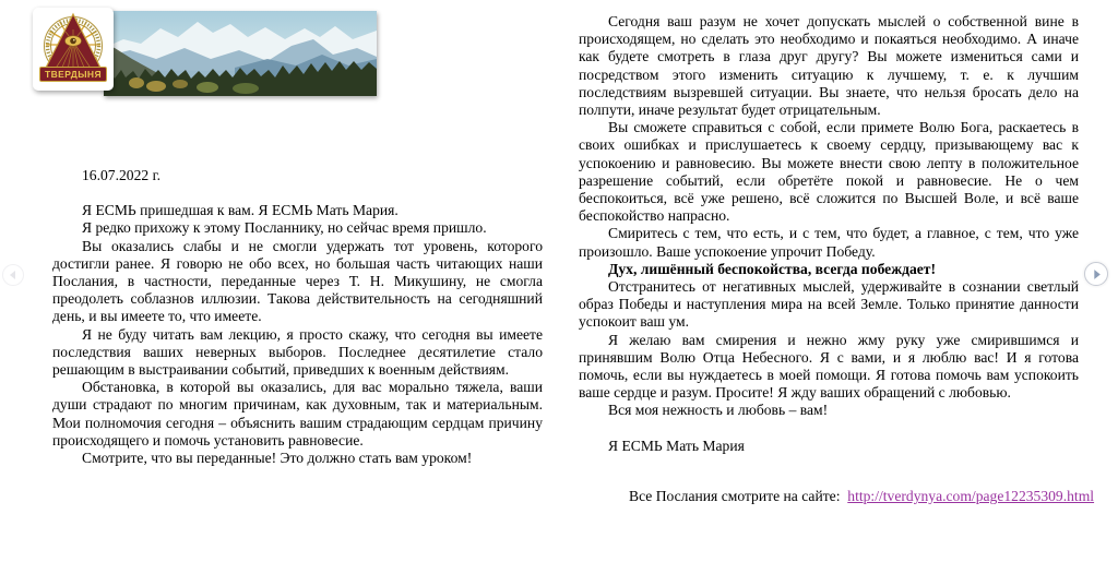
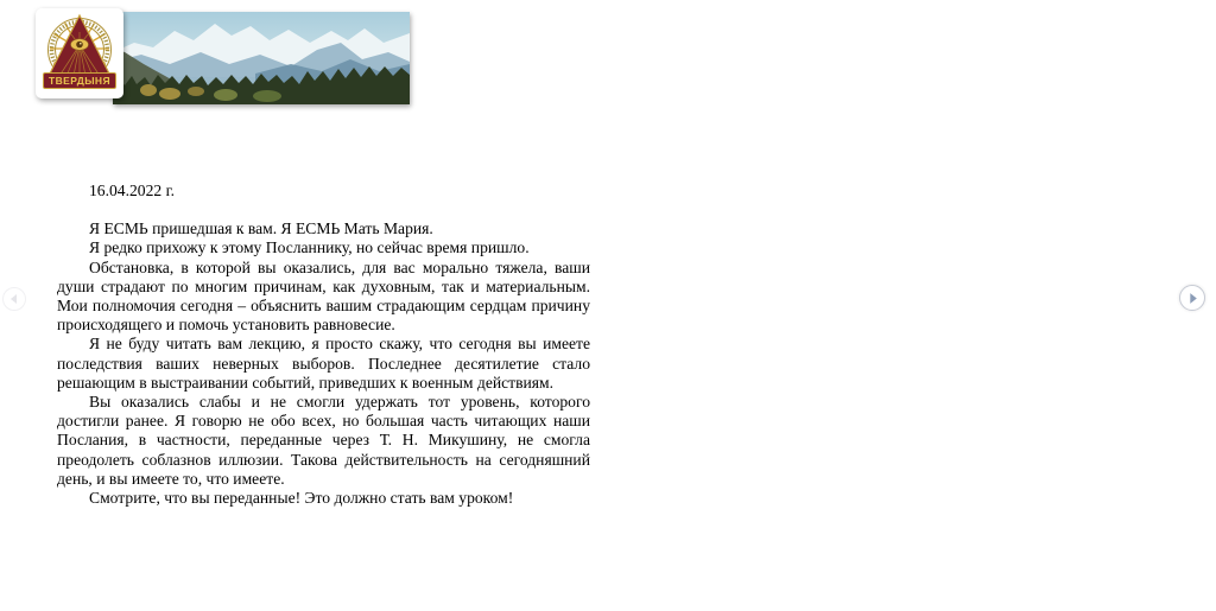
  ТВЕРДЫНЯ
- 16.07.2022 г.
+ 16.04.2022 г.
  Я ЕСМЬ пришедшая к вам. Я ЕСМЬ Мать Мария.
  Я редко прихожу к этому Посланнику, но сейчас время пришло.
- Вы оказались слабы и не смогли удержать тот уровень, которого достигли ранее. Я говорю не обо всех, но большая часть читающих наши Послания, в частности, переданные через Т. Н. Микушину, не смогла преодолеть соблазнов иллюзии. Такова действительность на сегодняшний день, и вы имеете то, что имеете.
+ Обстановка, в которой вы оказались, для вас морально тяжела, ваши души страдают по многим причинам, как духовным, так и материальным. Мои полномочия сегодня – объяснить вашим страдающим сердцам причину происходящего и помочь установить равновесие.
  Я не буду читать вам лекцию, я просто скажу, что сегодня вы имеете последствия ваших неверных выборов. Последнее десятилетие стало решающим в выстраивании событий, приведших к военным действиям.
- Обстановка, в которой вы оказались, для вас морально тяжела, ваши души страдают по многим причинам, как духовным, так и материальным. Мои полномочия сегодня – объяснить вашим страдающим сердцам причину происходящего и помочь установить равновесие.
+ Вы оказались слабы и не смогли удержать тот уровень, которого достигли ранее. Я говорю не обо всех, но большая часть читающих наши Послания, в частности, переданные через Т. Н. Микушину, не смогла преодолеть соблазнов иллюзии. Такова действительность на сегодняшний день, и вы имеете то, что имеете.
  Смотрите, что вы переданные! Это должно стать вам уроком!
- Сегодня ваш разум не хочет допускать мыслей о собственной вине в происходящем, но сделать это необходимо и покаяться необходимо. А иначе как будете смотреть в глаза друг другу? Вы можете измениться сами и посредством этого изменить ситуацию к лучшему, т. е. к лучшим последствиям вызревшей ситуации. Вы знаете, что нельзя бросать дело на полпути, иначе результат будет отрицательным.
- Вы сможете справиться с собой, если примете Волю Бога, раскаетесь в своих ошибках и прислушаетесь к своему сердцу, призывающему вас к успокоению и равновесию. Вы можете внести свою лепту в положительное разрешение событий, если обретёте покой и равновесие. Не о чем беспокоиться, всё уже решено, всё сложится по Высшей Воле, и всё ваше беспокойство напрасно.
- Смиритесь с тем, что есть, и с тем, что будет, а главное, с тем, что уже произошло. Ваше успокоение упрочит Победу.
- Дух, лишённый беспокойства, всегда побеждает!
- Отстранитесь от негативных мыслей, удерживайте в сознании светлый образ Победы и наступления мира на всей Земле. Только принятие данности успокоит ваш ум.
- Я желаю вам смирения и нежно жму руку уже смирившимся и принявшим Волю Отца Небесного. Я с вами, и я люблю вас! И я готова помочь, если вы нуждаетесь в моей помощи. Я готова помочь вам успокоить ваше сердце и разум. Просите! Я жду ваших обращений с любовью.
- Вся моя нежность и любовь – вам!
- Я ЕСМЬ Мать Мария
- Все Послания смотрите на сайте: http://tverdynya.com/page12235309.html
